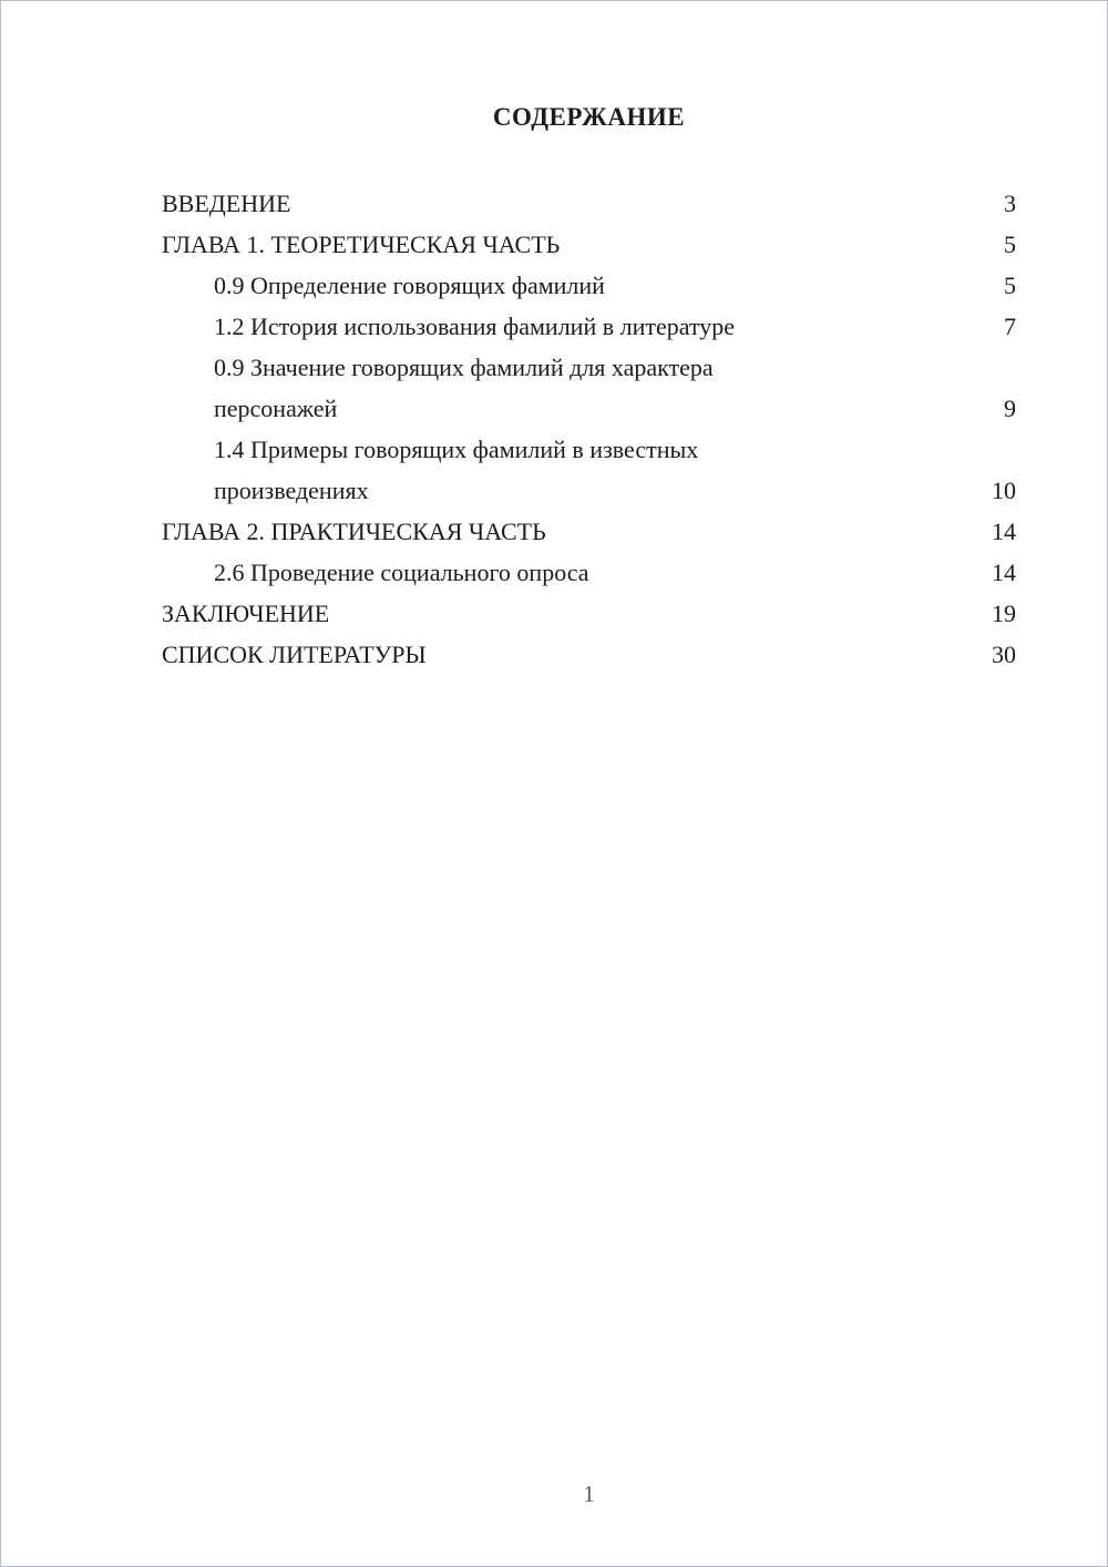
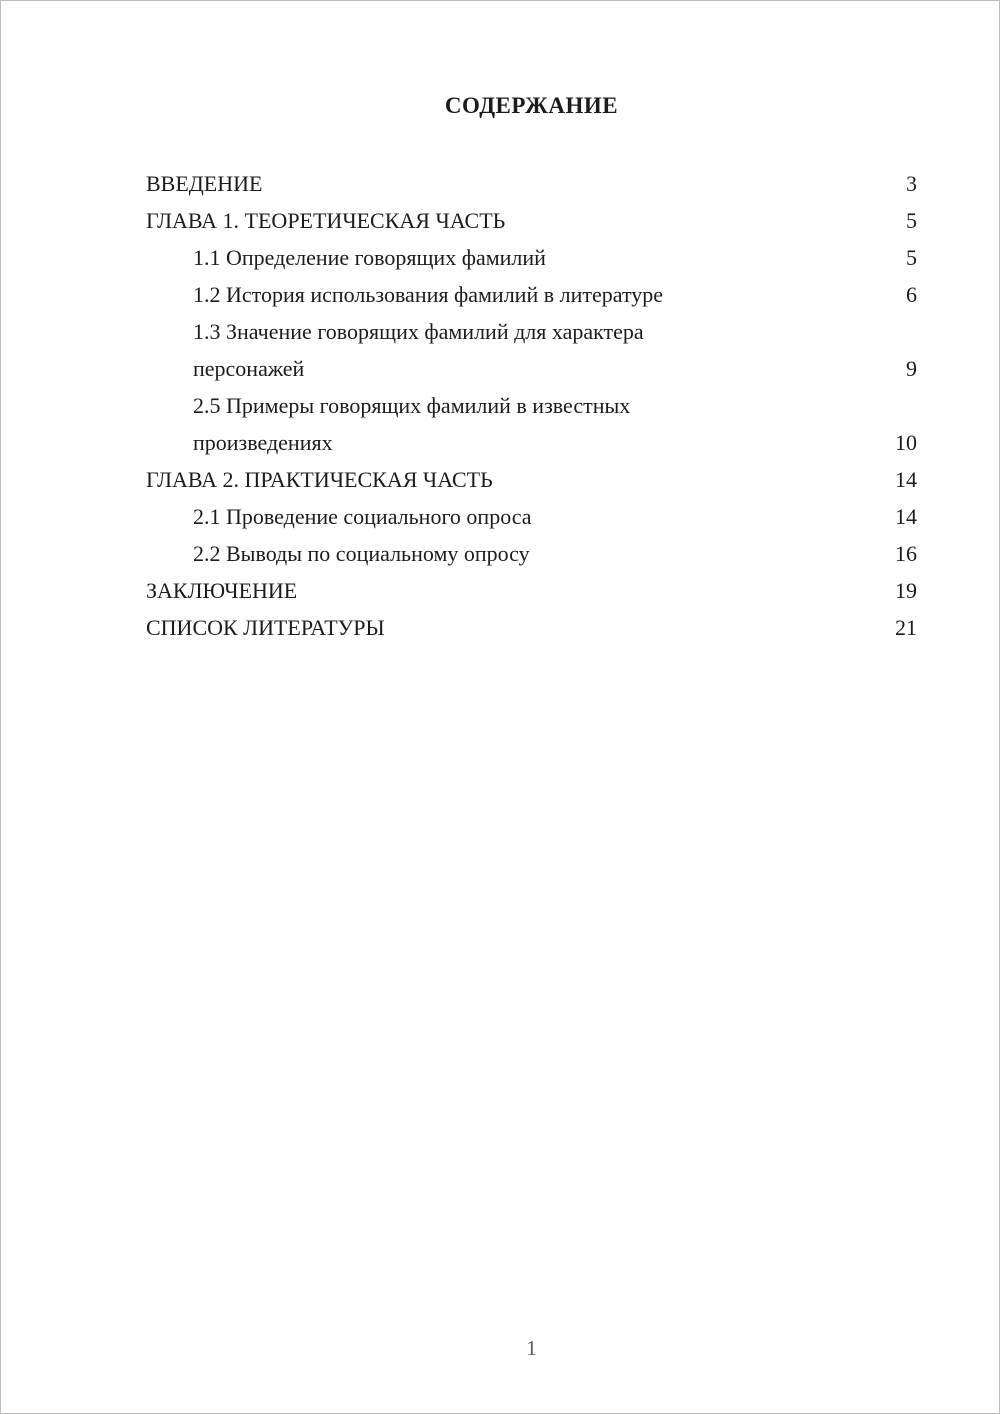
  СОДЕРЖАНИЕ
  ВВЕДЕНИЕ
  3
  ГЛАВА 1. ТЕОРЕТИЧЕСКАЯ ЧАСТЬ
  5
- 0.9 Определение говорящих фамилий
+ 1.1 Определение говорящих фамилий
  5
  1.2 История использования фамилий в литературе
- 7
+ 6
- 0.9 Значение говорящих фамилий для характера персонажей
+ 1.3 Значение говорящих фамилий для характера персонажей
  9
- 1.4 Примеры говорящих фамилий в известных произведениях
+ 2.5 Примеры говорящих фамилий в известных произведениях
  10
  ГЛАВА 2. ПРАКТИЧЕСКАЯ ЧАСТЬ
  14
- 2.6 Проведение социального опроса
+ 2.1 Проведение социального опроса
  14
+ 2.2 Выводы по социальному опросу
+ 16
  ЗАКЛЮЧЕНИЕ
  19
  СПИСОК ЛИТЕРАТУРЫ
- 30
+ 21
  1
